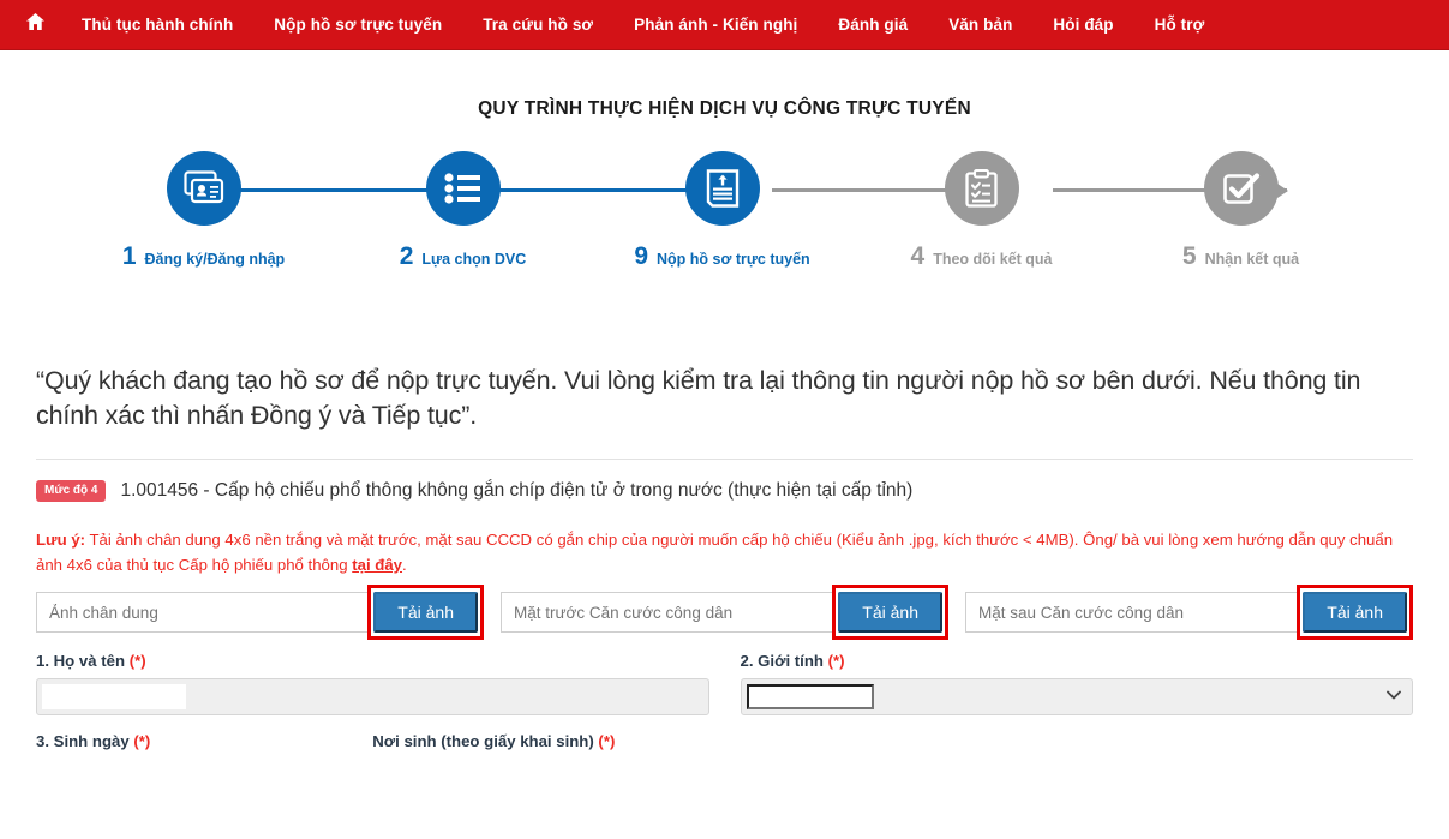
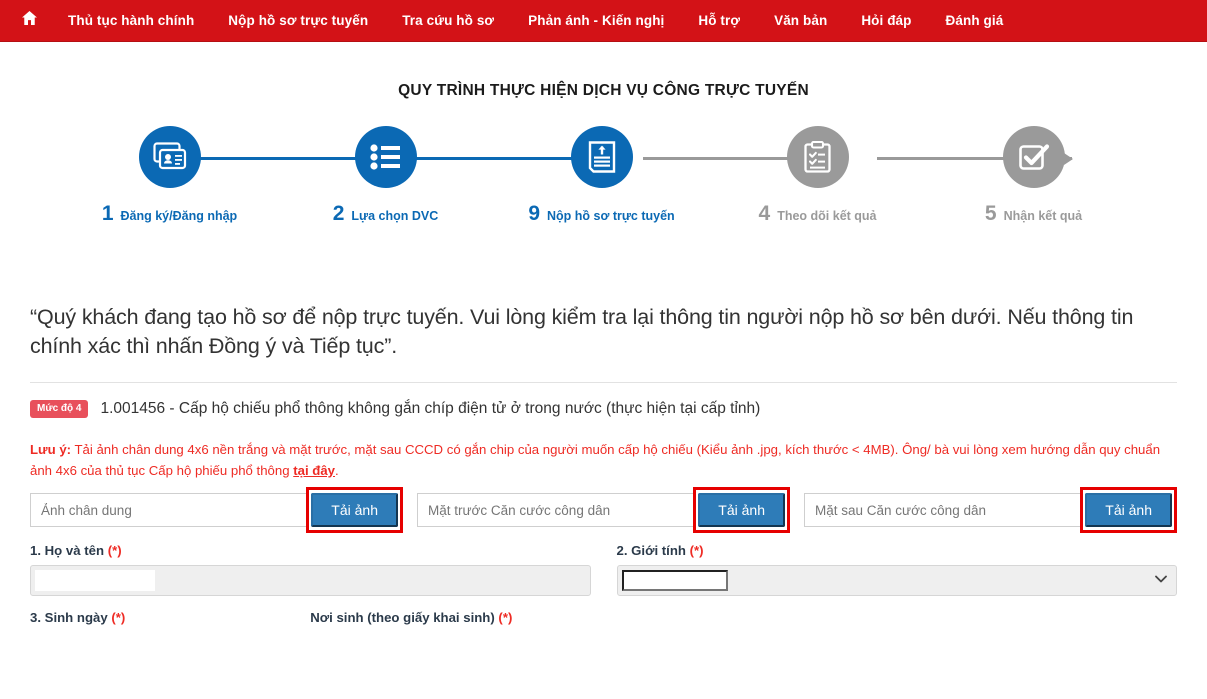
  Thủ tục hành chính
  Nộp hồ sơ trực tuyến
  Tra cứu hồ sơ
  Phản ánh - Kiến nghị
- Đánh giá
+ Hỗ trợ
  Văn bản
  Hỏi đáp
- Hỗ trợ
+ Đánh giá
  QUY TRÌNH THỰC HIỆN DỊCH VỤ CÔNG TRỰC TUYẾN
  1
  Đăng ký/Đăng nhập
  2
  Lựa chọn DVC
  9
  Nộp hồ sơ trực tuyến
  4
  Theo dõi kết quả
  5
  Nhận kết quả
  “Quý khách đang tạo hồ sơ để nộp trực tuyến. Vui lòng kiểm tra lại thông tin người nộp hồ sơ bên dưới. Nếu thông tin chính xác thì nhấn Đồng ý và Tiếp tục”.
  Mức độ 4
  1.001456 - Cấp hộ chiếu phổ thông không gắn chíp điện tử ở trong nước (thực hiện tại cấp tỉnh)
  Lưu ý: Tải ảnh chân dung 4x6 nền trắng và mặt trước, mặt sau CCCD có gắn chip của người muốn cấp hộ chiếu (Kiểu ảnh .jpg, kích thước < 4MB). Ông/ bà vui lòng xem hướng dẫn quy chuẩn ảnh 4x6 của thủ tục Cấp hộ phiếu phổ thông tại đây.
  Ảnh chân dung
  Tải ảnh
  Mặt trước Căn cước công dân
  Tải ảnh
  Mặt sau Căn cước công dân
  Tải ảnh
  1. Họ và tên (*)
  2. Giới tính (*)
  3. Sinh ngày (*)
  Nơi sinh (theo giấy khai sinh) (*)
